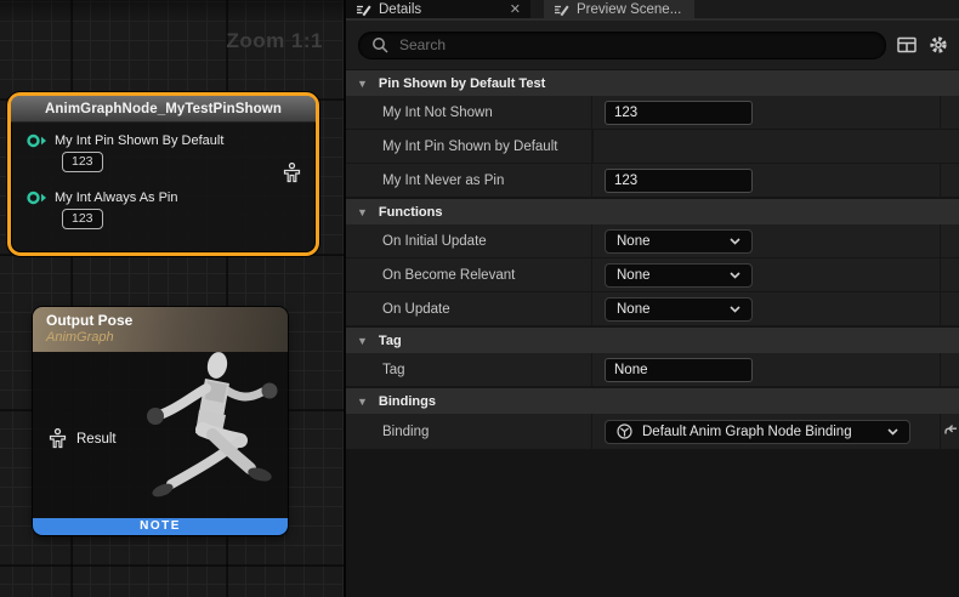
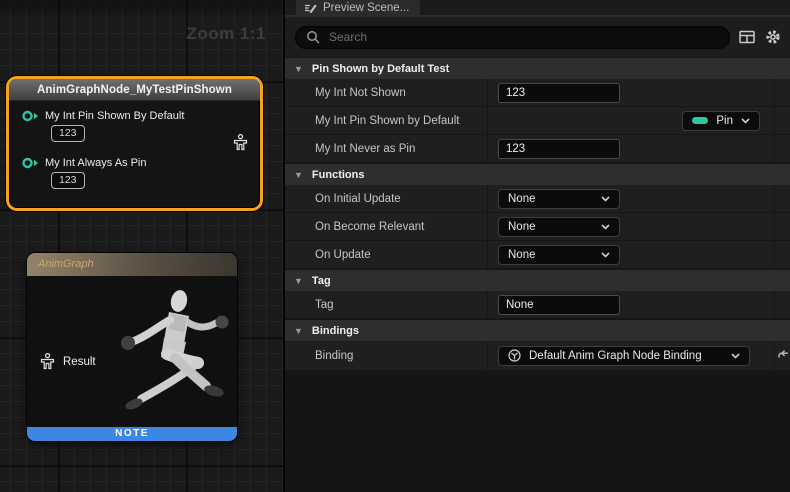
  Zoom 1:1
  AnimGraphNode_MyTestPinShown
  My Int Pin Shown By Default
  123
  My Int Always As Pin
  123
- Output Pose
  AnimGraph
  Result
  NOTE
- Details
- ✕
  Preview Scene...
  Search
  ▼
  Pin Shown by Default Test
  My Int Not Shown
  123
  My Int Pin Shown by Default
+ Pin
  My Int Never as Pin
  123
  ▼
  Functions
  On Initial Update
  None
  On Become Relevant
  None
  On Update
  None
  ▼
  Tag
  Tag
  None
  ▼
  Bindings
  Binding
  Default Anim Graph Node Binding
